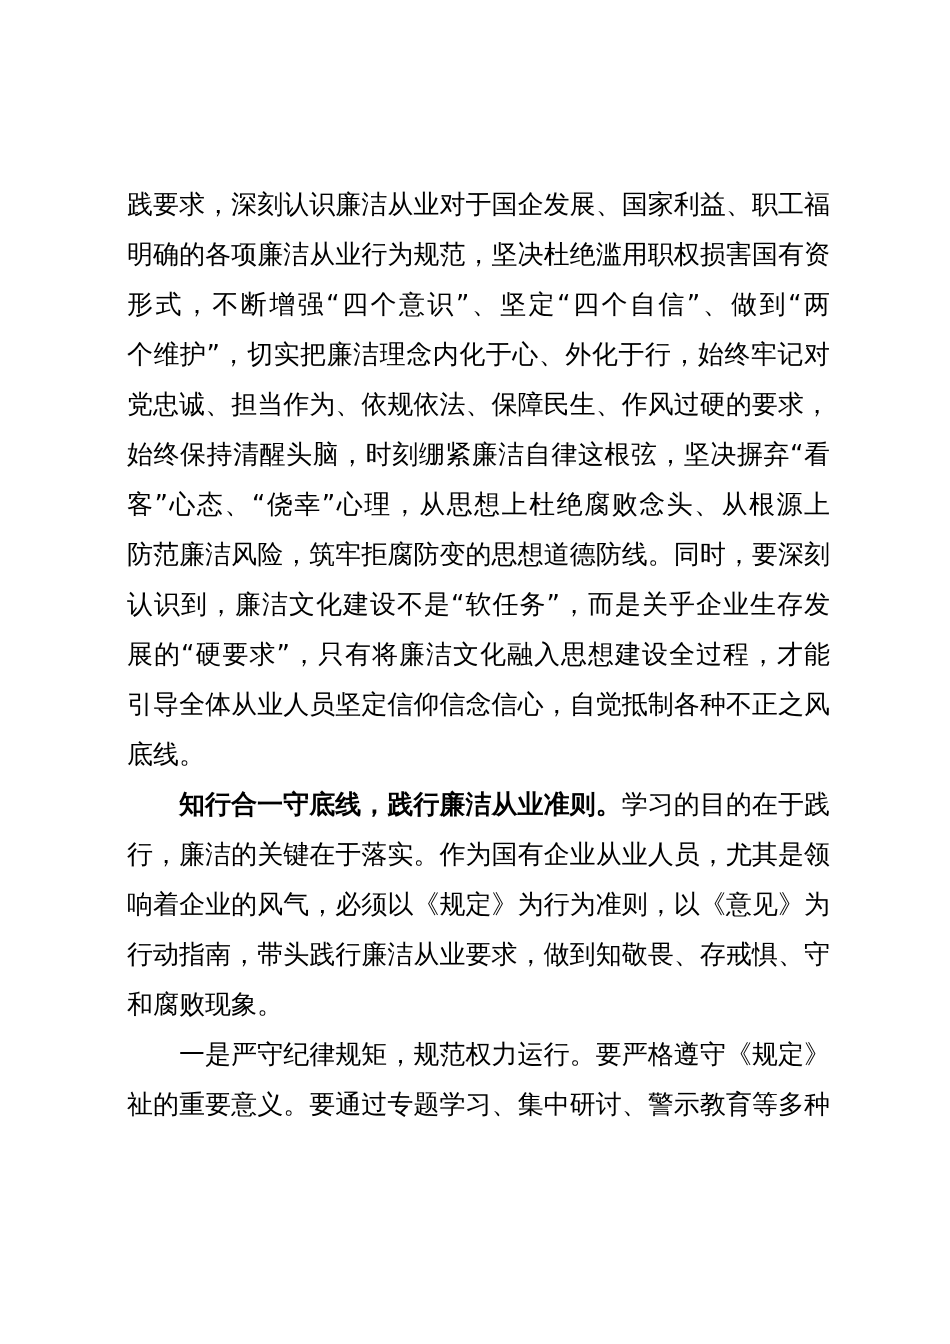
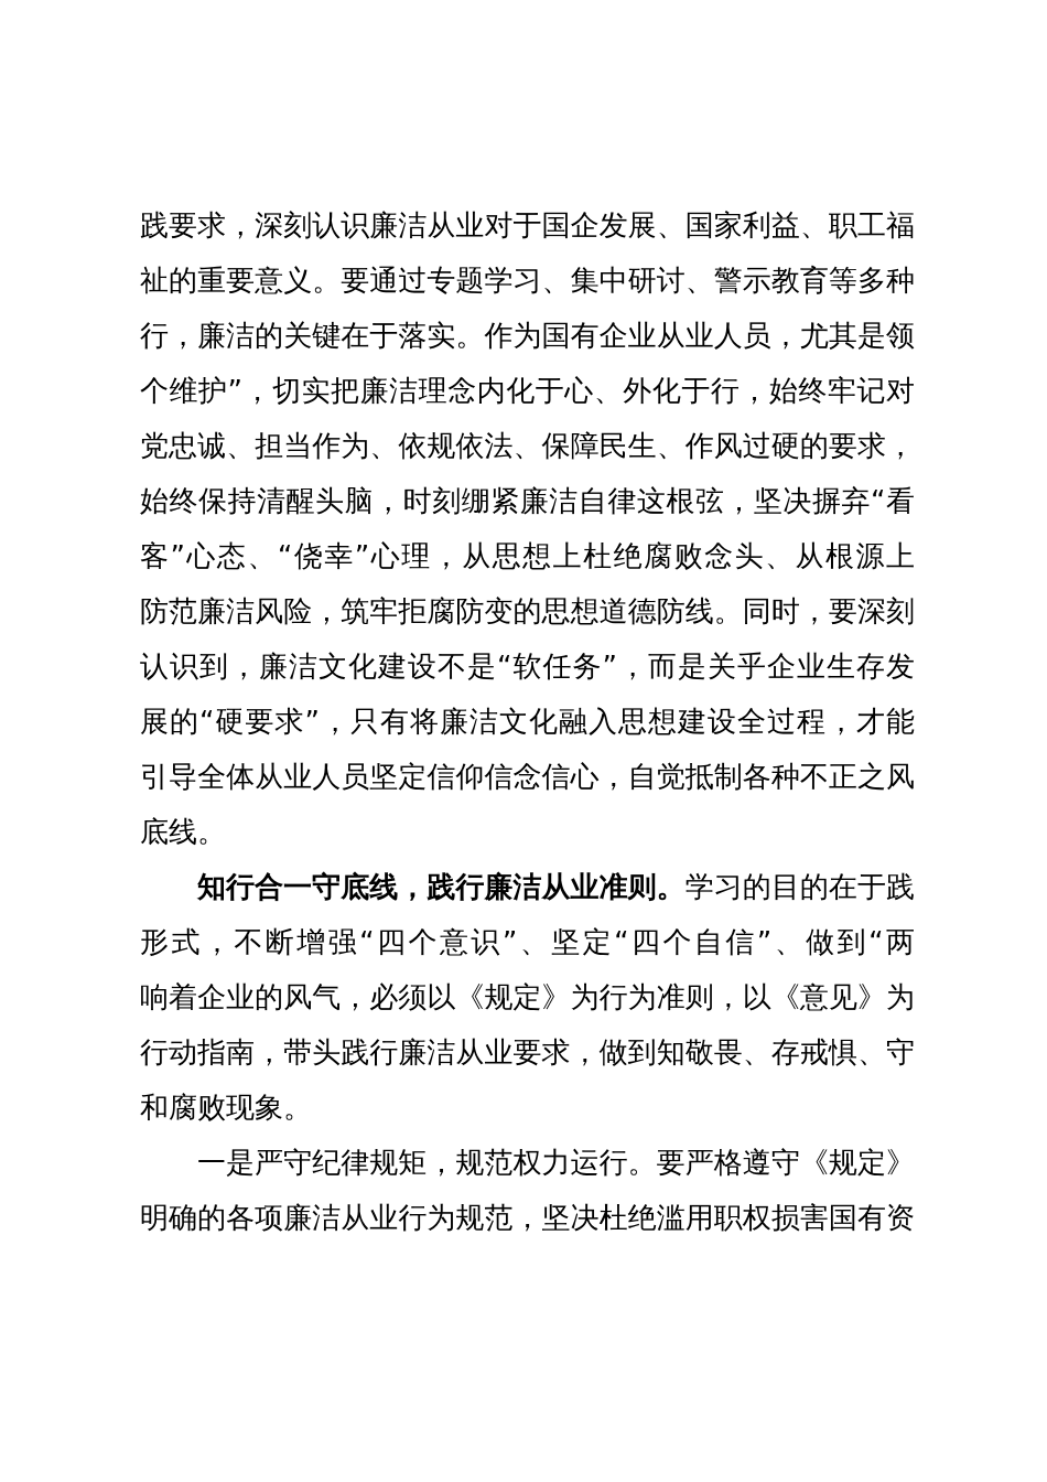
  践要求，深刻认识廉洁从业对于国企发展、国家利益、职工福
- 明确的各项廉洁从业行为规范，坚决杜绝滥用职权损害国有资
+ 祉的重要意义。要通过专题学习、集中研讨、警示教育等多种
- 形式，不断增强“四个意识”、坚定“四个自信”、做到“两
+ 行，廉洁的关键在于落实。作为国有企业从业人员，尤其是领
  个维护”，切实把廉洁理念内化于心、外化于行，始终牢记对
  党忠诚、担当作为、依规依法、保障民生、作风过硬的要求，
  始终保持清醒头脑，时刻绷紧廉洁自律这根弦，坚决摒弃“看
  客”心态、“侥幸”心理，从思想上杜绝腐败念头、从根源上
  防范廉洁风险，筑牢拒腐防变的思想道德防线。同时，要深刻
  认识到，廉洁文化建设不是“软任务”，而是关乎企业生存发
  展的“硬要求”，只有将廉洁文化融入思想建设全过程，才能
  引导全体从业人员坚定信仰信念信心，自觉抵制各种不正之风
  底线。
  知行合一守底线，践行廉洁从业准则。学习的目的在于践
- 行，廉洁的关键在于落实。作为国有企业从业人员，尤其是领
+ 形式，不断增强“四个意识”、坚定“四个自信”、做到“两
  响着企业的风气，必须以《规定》为行为准则，以《意见》为
  行动指南，带头践行廉洁从业要求，做到知敬畏、存戒惧、守
  和腐败现象。
  一是严守纪律规矩，规范权力运行。要严格遵守《规定》
- 祉的重要意义。要通过专题学习、集中研讨、警示教育等多种
+ 明确的各项廉洁从业行为规范，坚决杜绝滥用职权损害国有资
